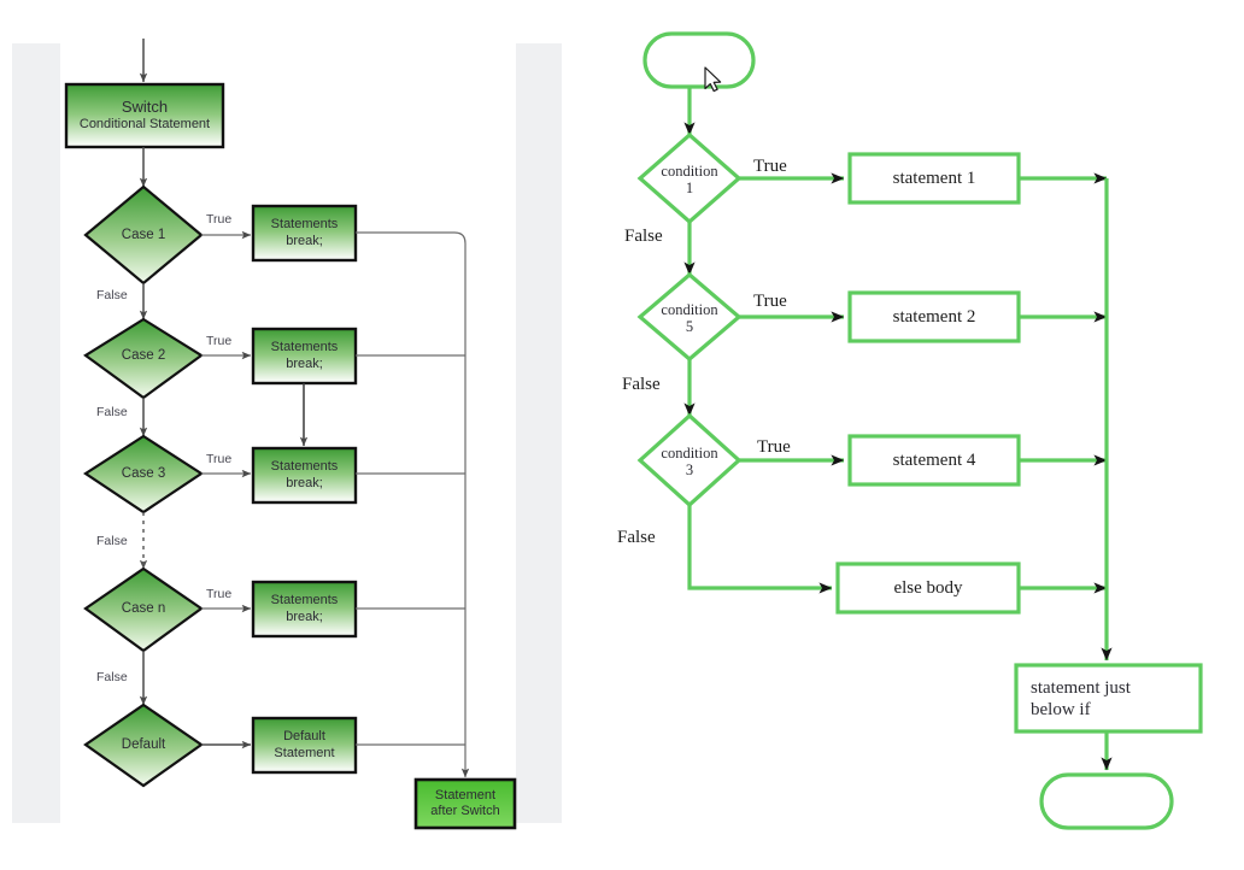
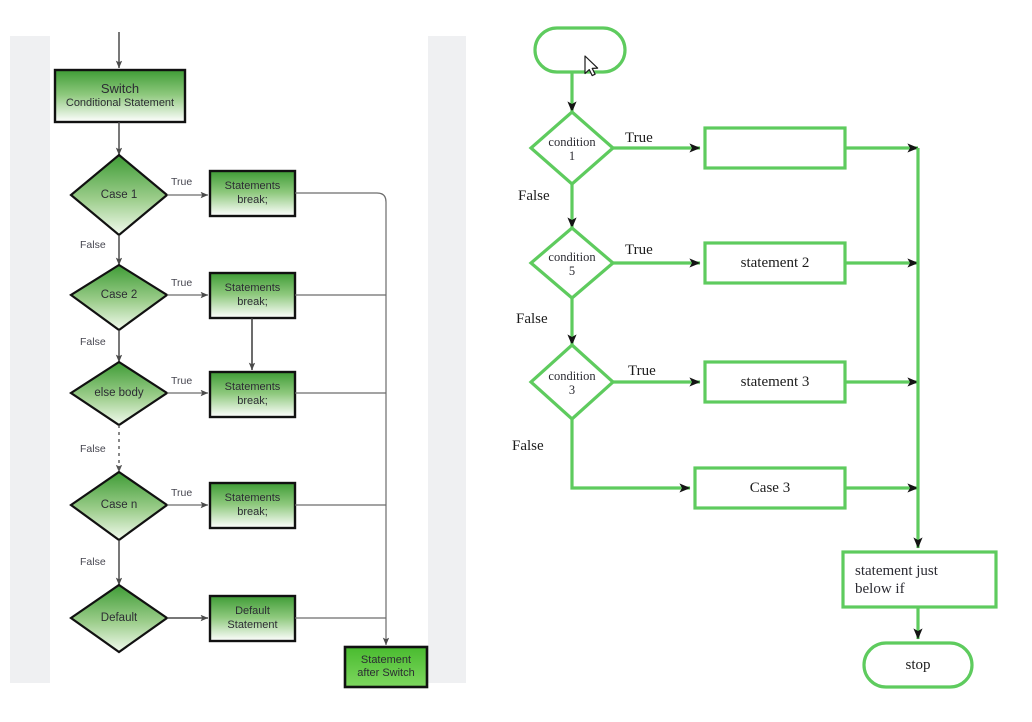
  Switch
  Conditional Statement
  Case 1
  Case 2
- Case 3
+ else body
  Case n
  Default
  Statements
  break;
  Statements
  break;
  Statements
  break;
  Statements
  break;
  Default
  Statement
  Statement
  after Switch
  True
  True
  True
  True
  False
  False
  False
  False
  condition
  1
  condition
  5
  condition
  3
- statement 1
  statement 2
- statement 4
+ statement 3
- else body
+ Case 3
  statement just
  below if
+ stop
  True
  True
  True
  False
  False
  False
